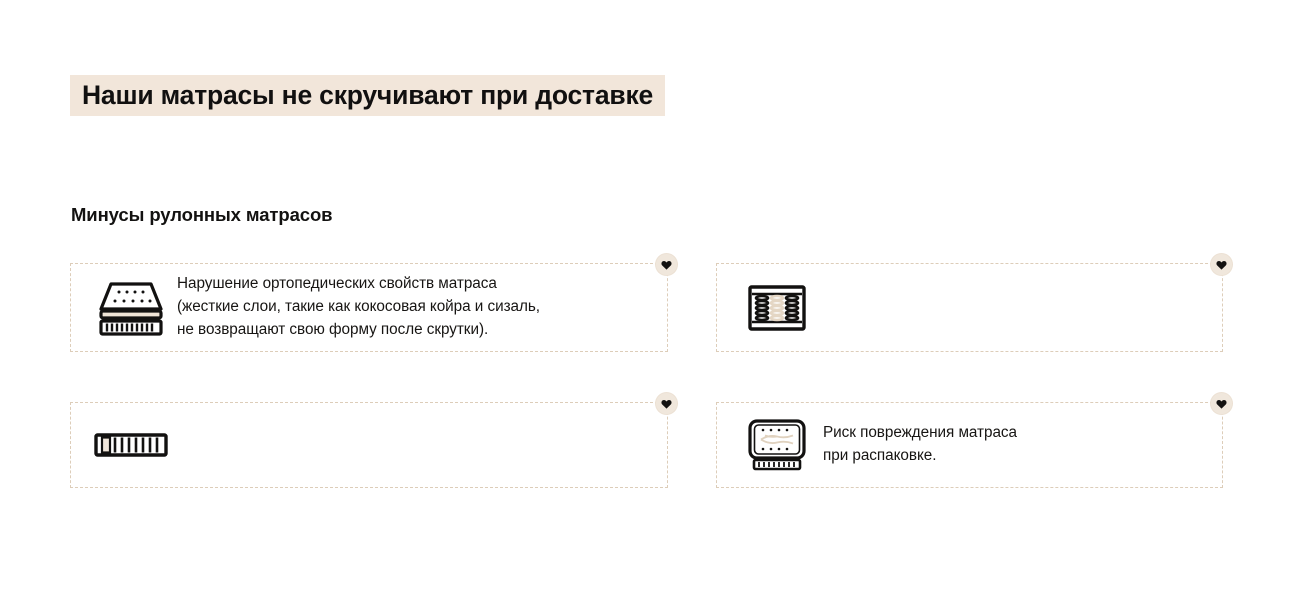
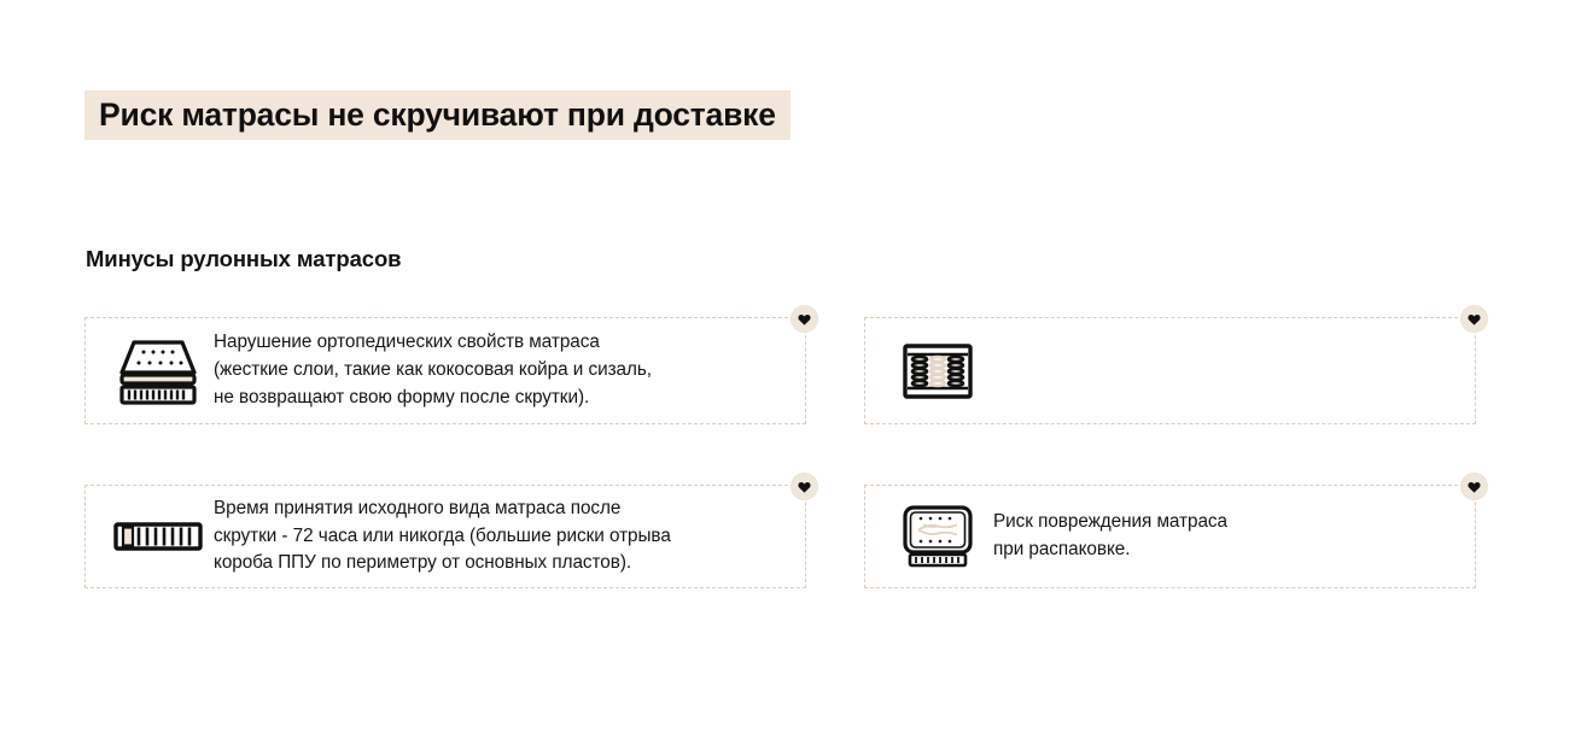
- Наши матрасы не скручивают при доставке
+ Риск матрасы не скручивают при доставке
  Минусы рулонных матрасов
  Нарушение ортопедических свойств матраса
  (жесткие слои, такие как кокосовая койра и сизаль,
  не возвращают свою форму после скрутки).
+ Время принятия исходного вида матраса после
+ скрутки - 72 часа или никогда (большие риски отрыва
+ короба ППУ по периметру от основных пластов).
  Риск повреждения матраса
  при распаковке.
